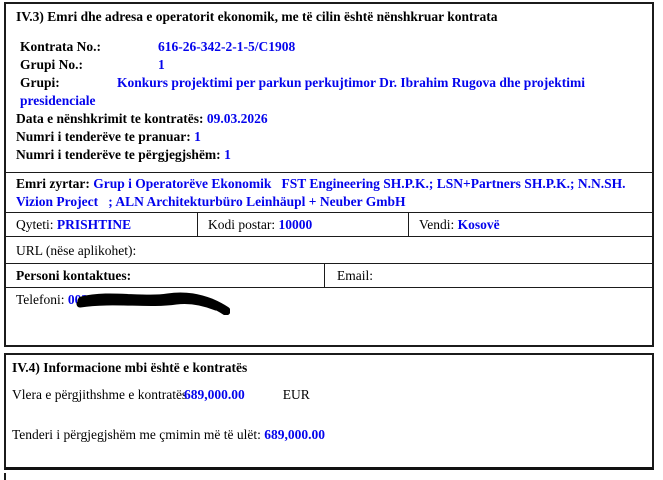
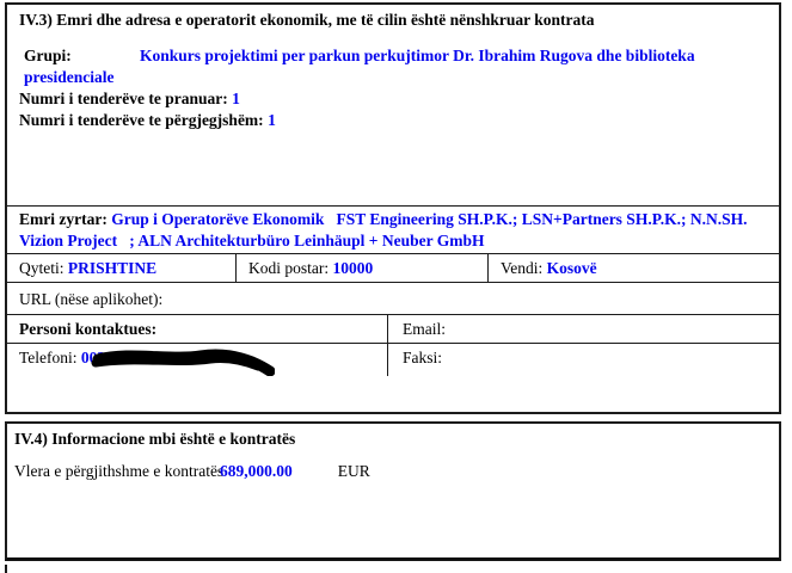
  IV.3) Emri dhe adresa e operatorit ekonomik, me të cilin është nënshkruar kontrata
- Kontrata No.: 616-26-342-2-1-5/C1908
- Grupi No.: 1
- Grupi: Konkurs projektimi per parkun perkujtimor Dr. Ibrahim Rugova dhe projektimi presidenciale
+ Grupi: Konkurs projektimi per parkun perkujtimor Dr. Ibrahim Rugova dhe biblioteka presidenciale
- Data e nënshkrimit te kontratës: 09.03.2026
  Numri i tenderëve te pranuar: 1
  Numri i tenderëve te përgjegjshëm: 1
  Emri zyrtar: Grup i Operatorëve Ekonomik FST Engineering SH.P.K.; LSN+Partners SH.P.K.; N.N.SH. Vizion Project ; ALN Architekturbüro Leinhäupl + Neuber GmbH
  Qyteti: PRISHTINE
  Kodi postar: 10000
  Vendi: Kosovë
  URL (nëse aplikohet):
  Personi kontaktues:
  Email:
+ Faksi:
  IV.4) Informacione mbi është e kontratës
  Vlera e përgjithshme e kontratë 689,000.00 EUR
- Tenderi i përgjegjshëm me çmimin më të ulët: 689,000.00
